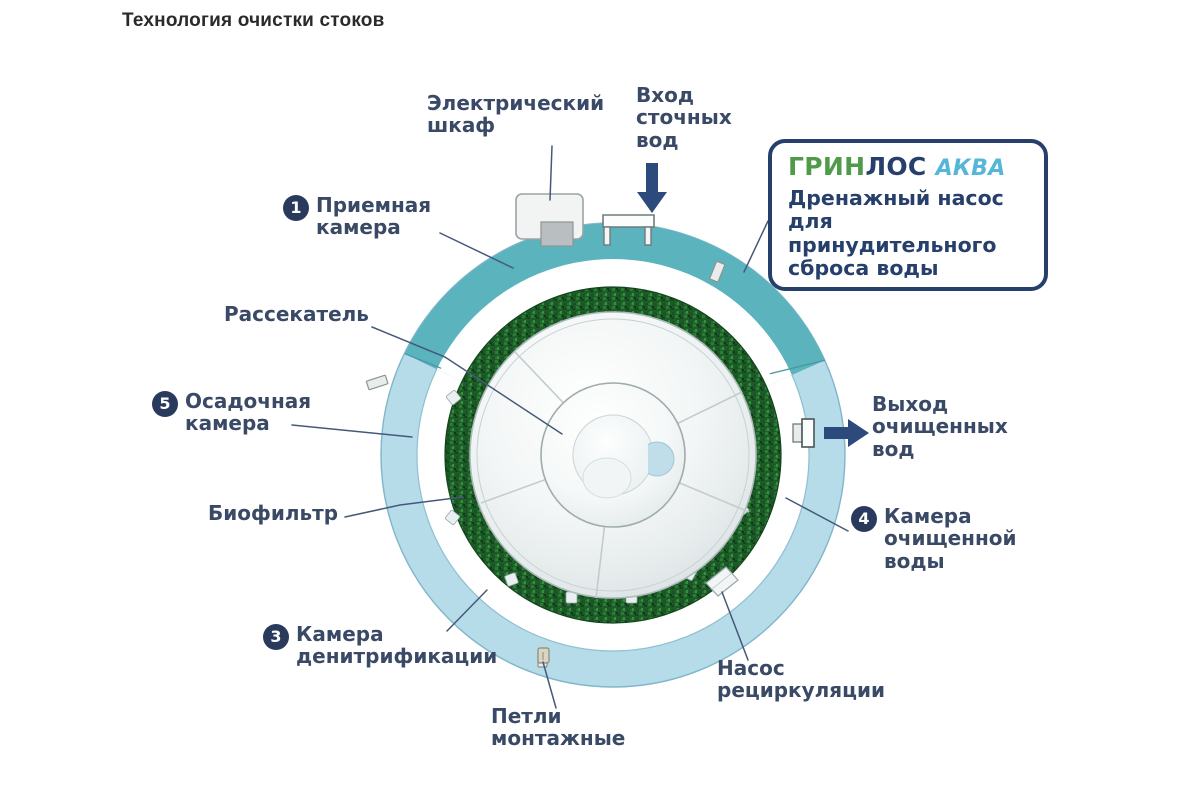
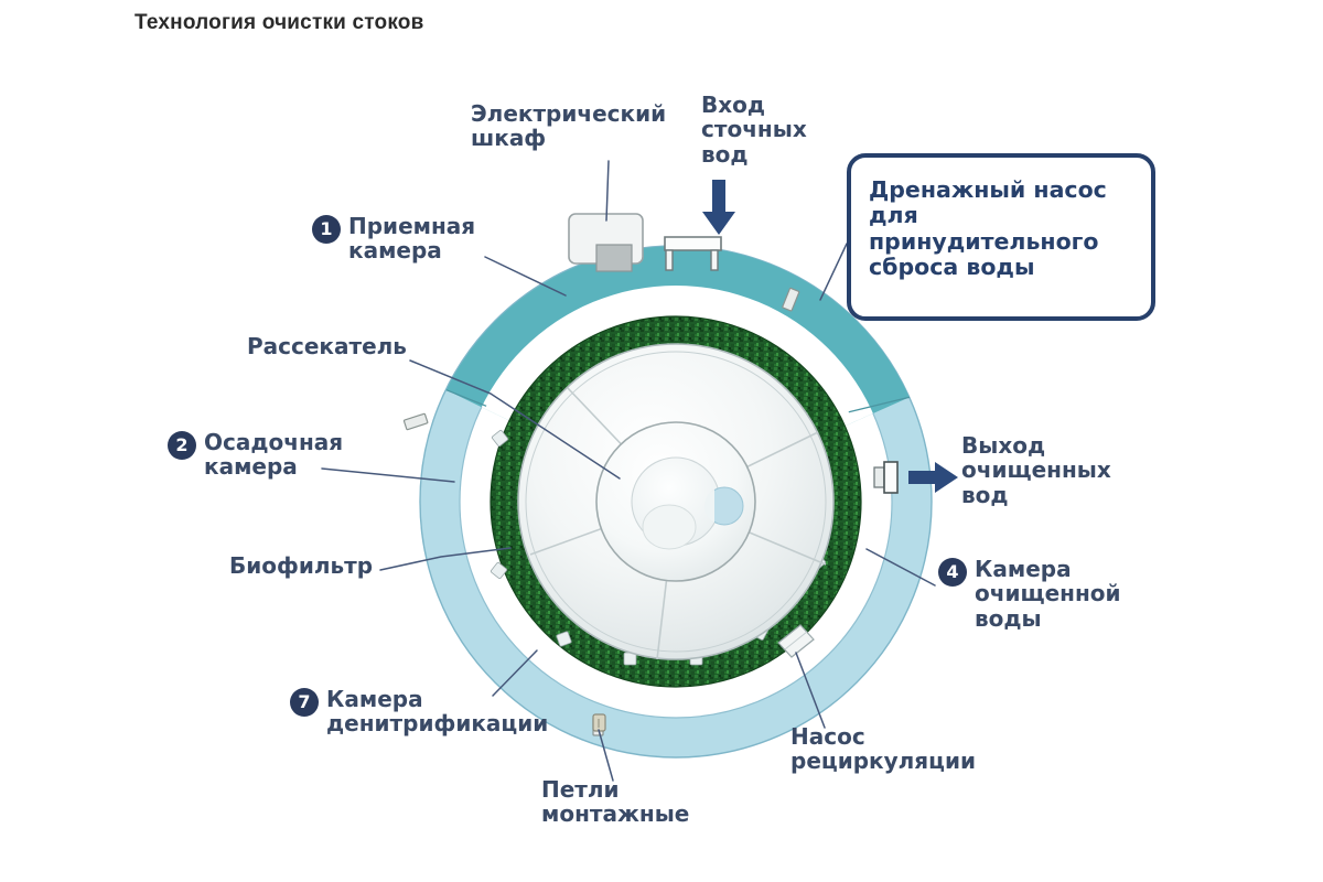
  Технология очистки стоков
  Электрический
  шкаф
  Вход
  сточных
  вод
  1
  Приемная
  камера
  Рассекатель
- 5
+ 2
  Осадочная
  камера
  Биофильтр
- 3
+ 7
  Камера
  денитрификации
  Выход
  очищенных
  вод
  4
  Камера
  очищенной
  воды
  Насос
  рециркуляции
  Петли
  монтажные
- ГРИНЛОС АКВА
  Дренажный насос
  для принудительного
  сброса воды
